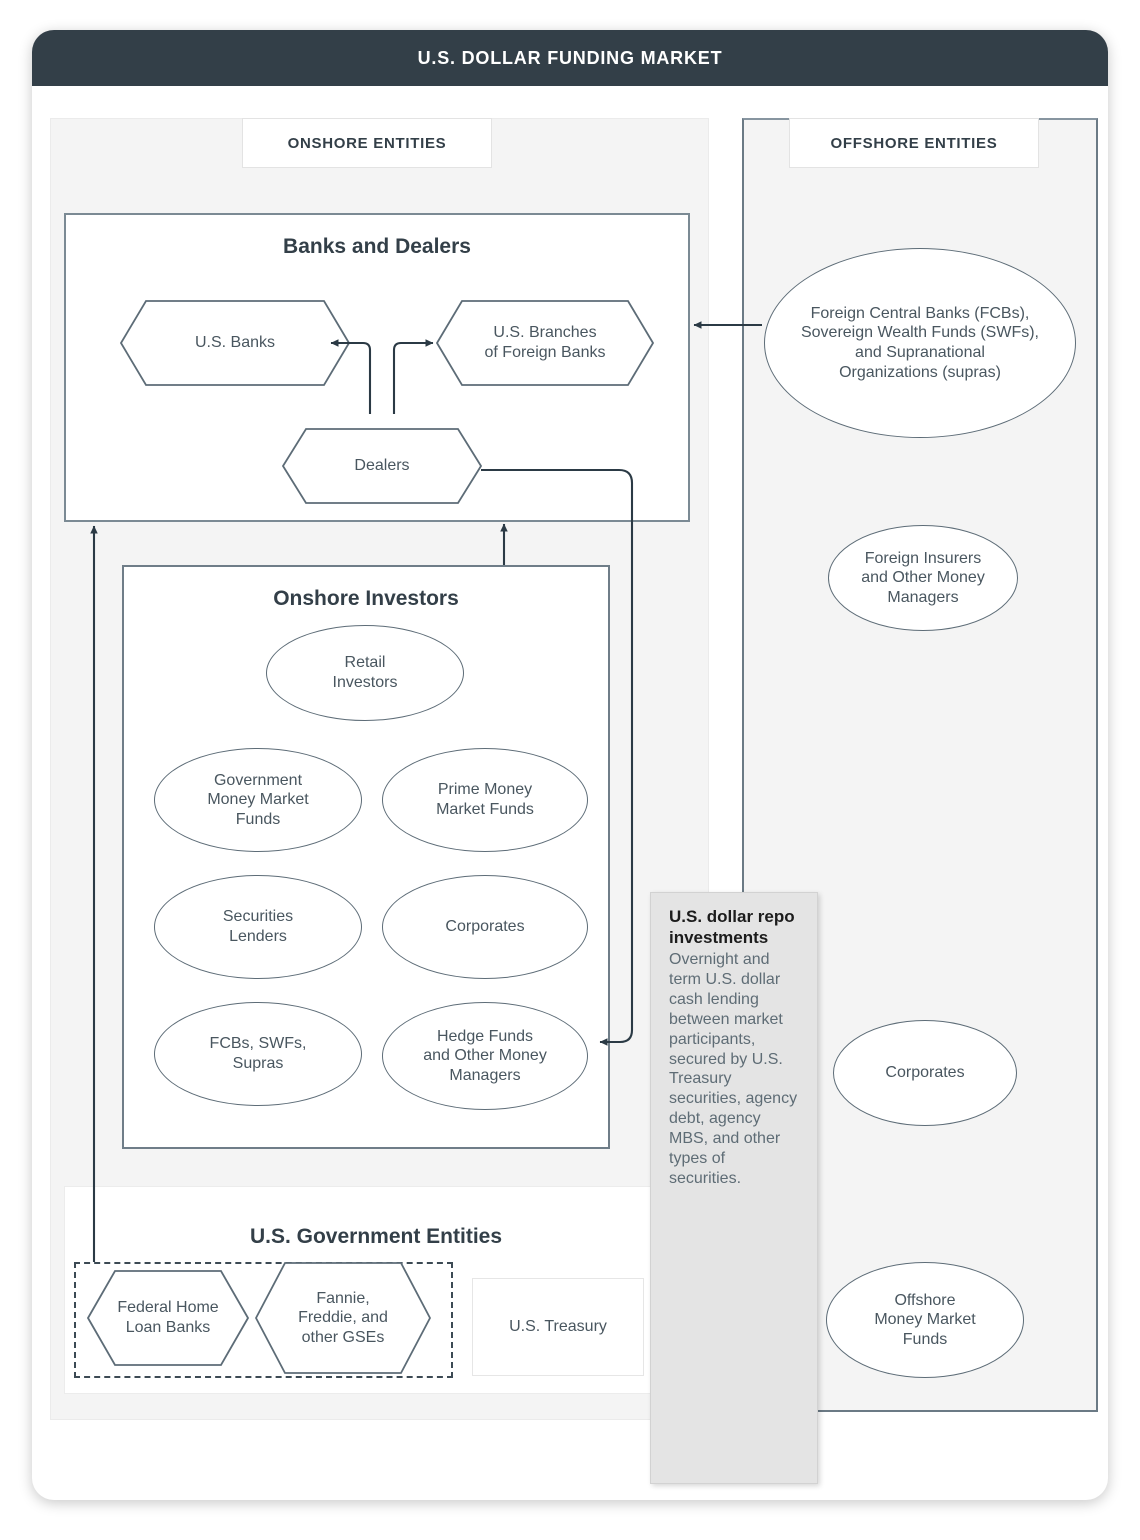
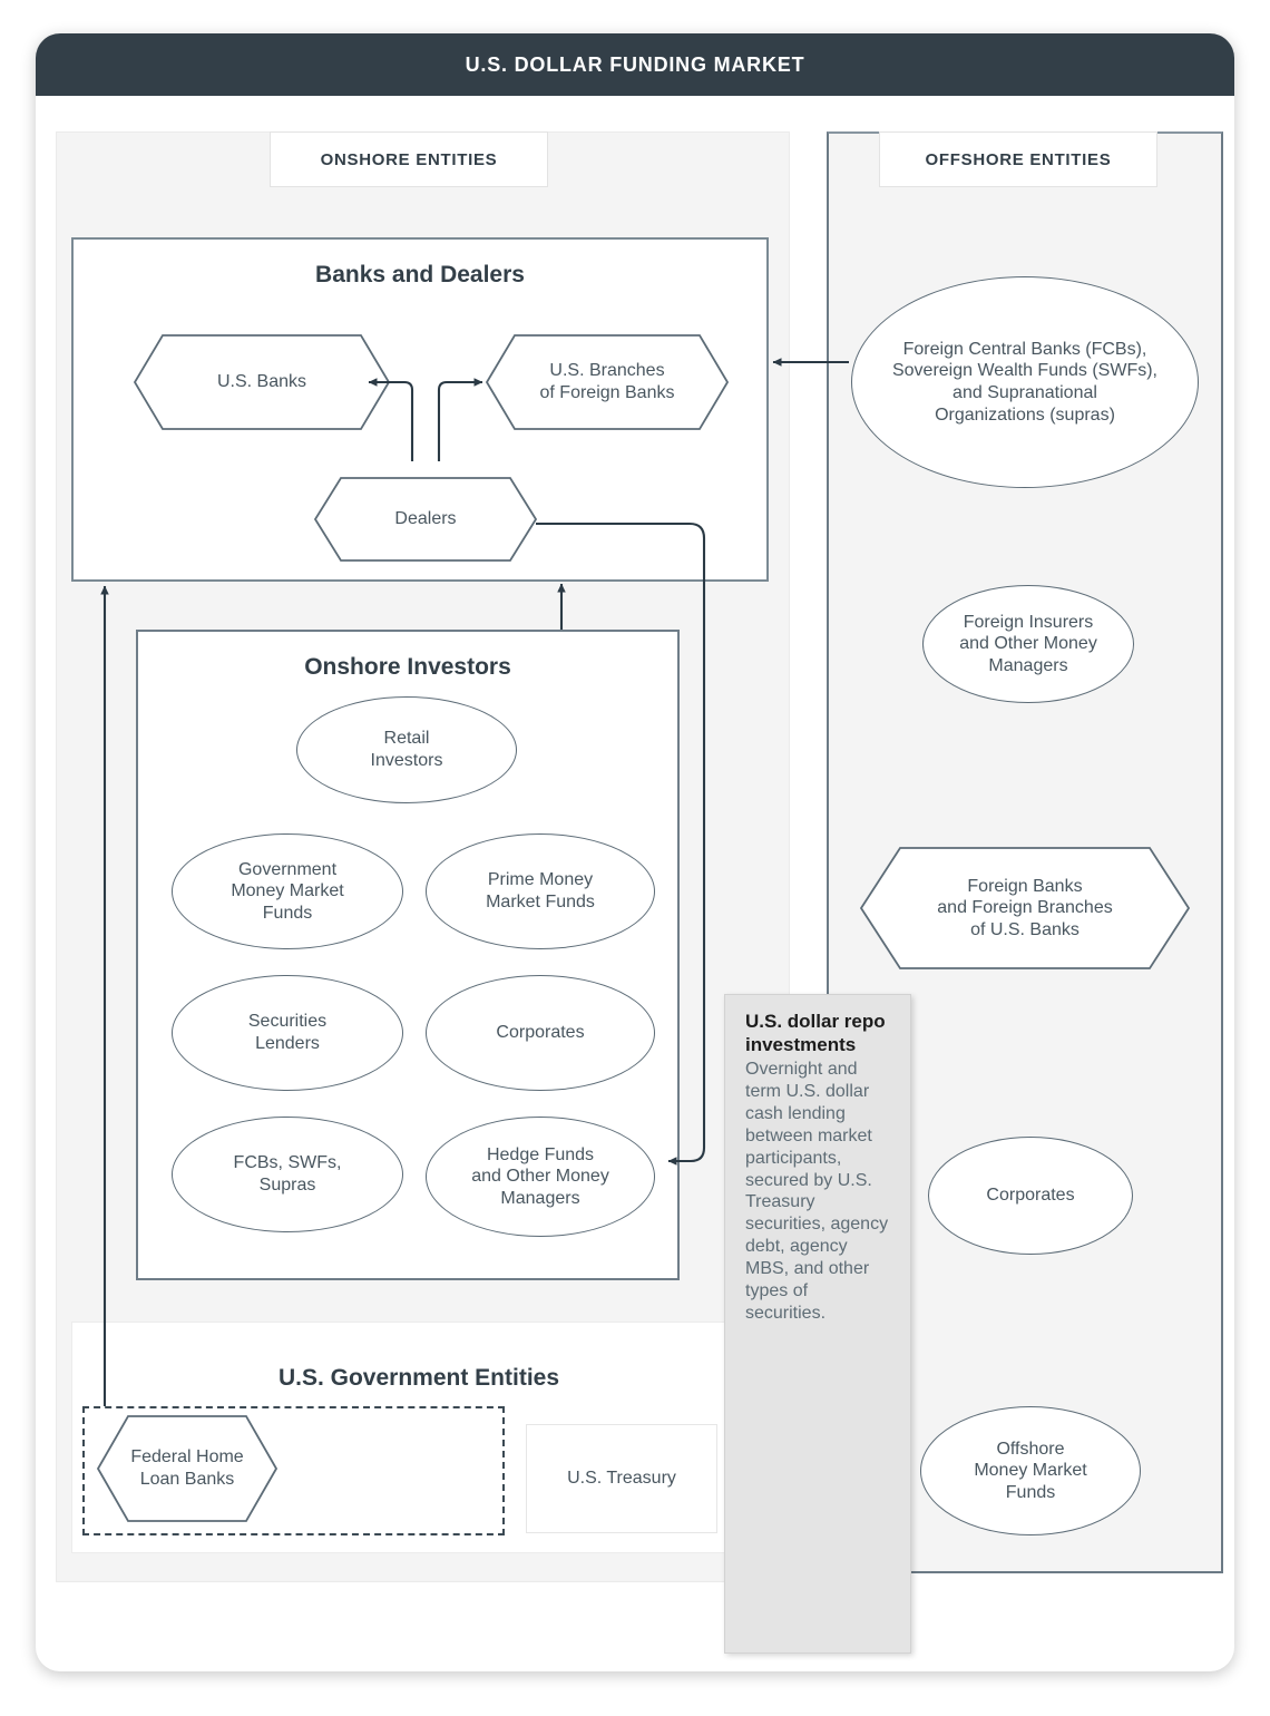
  U.S. DOLLAR FUNDING MARKET
  ONSHORE ENTITIES
  OFFSHORE ENTITIES
  Banks and Dealers
  U.S. Banks
  U.S. Branches
  of Foreign Banks
  Dealers
  Onshore Investors
  Retail
  Investors
  Government
  Money Market
  Funds
  Prime Money
  Market Funds
  Securities
  Lenders
  Corporates
  FCBs, SWFs,
  Supras
  Hedge Funds
  and Other Money
  Managers
  U.S. Government Entities
  Federal Home
  Loan Banks
- Fannie,
- Freddie, and
- other GSEs
  U.S. Treasury
  Foreign Central Banks (FCBs),
  Sovereign Wealth Funds (SWFs),
  and Supranational
  Organizations (supras)
  Foreign Insurers
  and Other Money
  Managers
+ Foreign Banks
+ and Foreign Branches
+ of U.S. Banks
  Corporates
  Offshore
  Money Market
  Funds
  U.S. dollar repo investments
  Overnight and term U.S. dollar cash lending between market participants, secured by U.S. Treasury securities, agency debt, agency MBS, and other types of securities.
